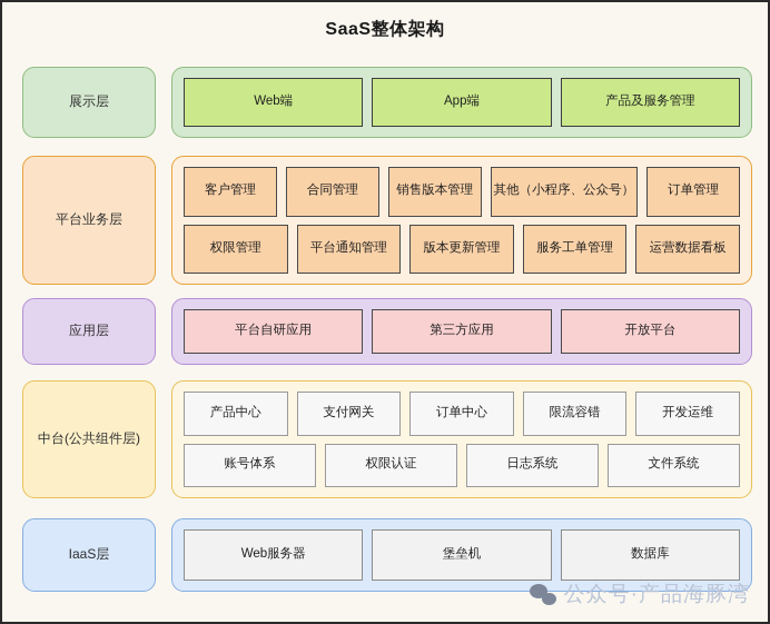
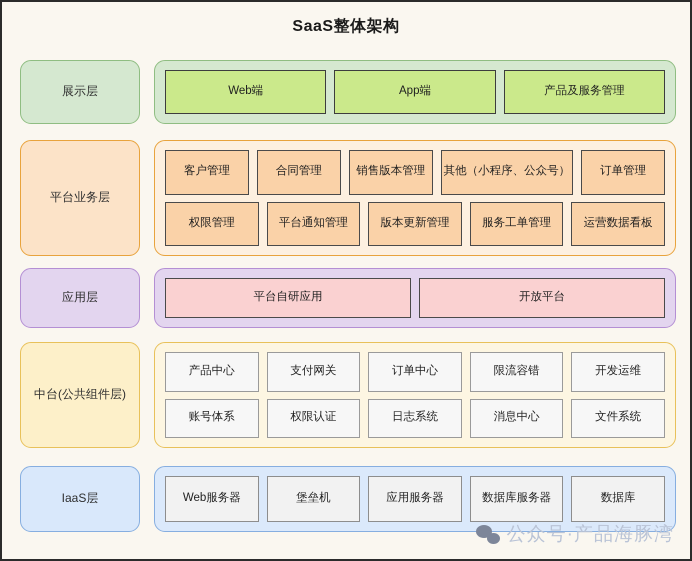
  SaaS整体架构
  展示层
  Web端
  App端
  产品及服务管理
  平台业务层
  客户管理
  合同管理
  销售版本管理
  其他（小程序、公众号）
  订单管理
  权限管理
  平台通知管理
  版本更新管理
  服务工单管理
  运营数据看板
  应用层
  平台自研应用
- 第三方应用
  开放平台
  中台
  (公共组件层)
  产品中心
  支付网关
  订单中心
  限流容错
  开发运维
  账号体系
  权限认证
  日志系统
+ 消息中心
  文件系统
  IaaS层
  Web服务器
  堡垒机
+ 应用服务器
+ 数据库服务器
  数据库
  公众号·产品海豚湾
